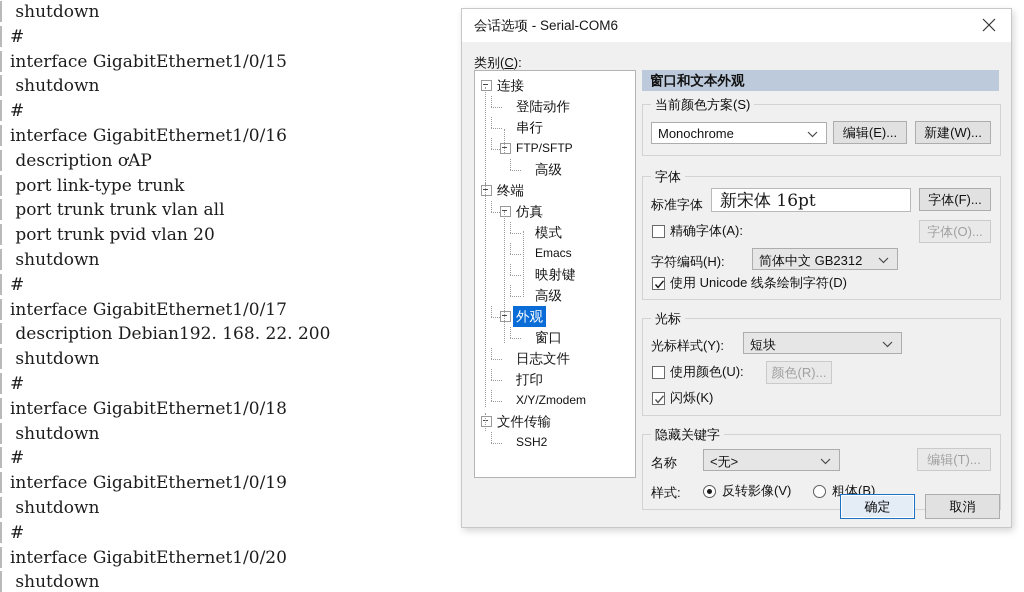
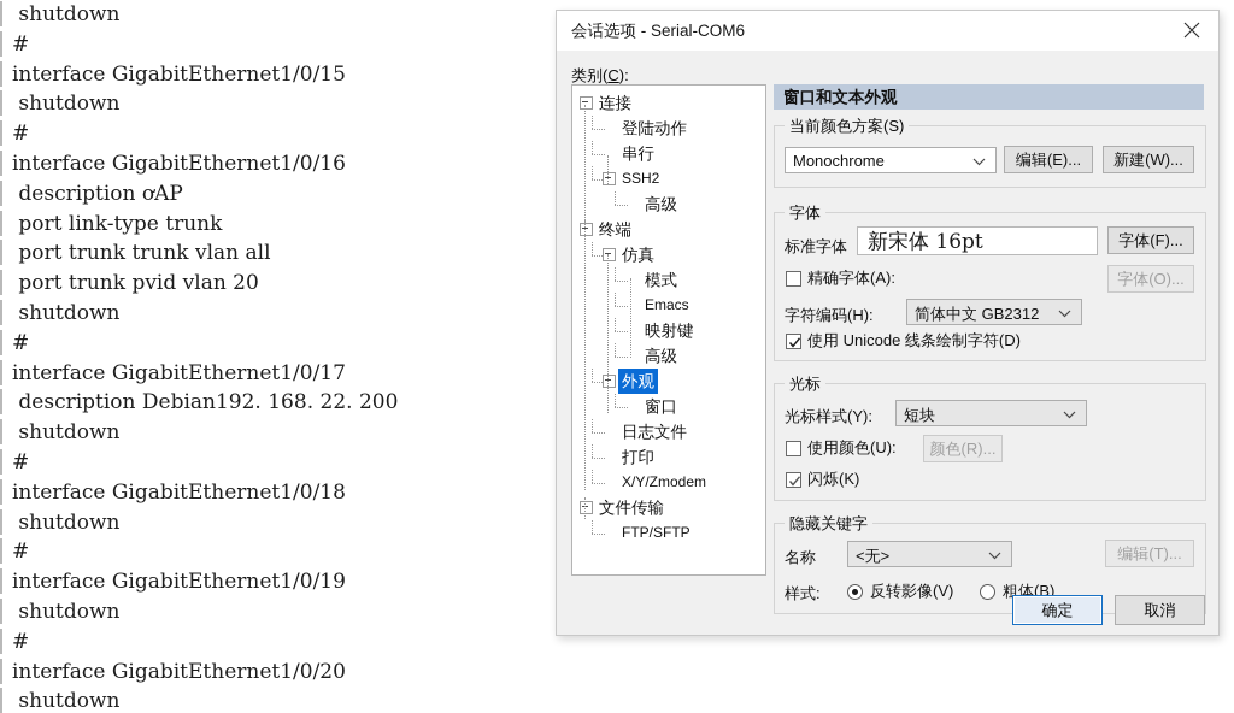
  shutdown
  #
  interface GigabitEthernet1/0/15
  shutdown
  #
  interface GigabitEthernet1/0/16
  description ơAP
  port link-type trunk
  port trunk trunk vlan all
  port trunk pvid vlan 20
  shutdown
  #
  interface GigabitEthernet1/0/17
  description Debian192. 168. 22. 200
  shutdown
  #
  interface GigabitEthernet1/0/18
  shutdown
  #
  interface GigabitEthernet1/0/19
  shutdown
  #
  interface GigabitEthernet1/0/20
  shutdown
  会话选项 - Serial-COM6
  类别(C):
  连接
  登陆动作
  串行
- FTP/SFTP
+ SSH2
  高级
  终端
  仿真
  模式
  Emacs
  映射键
  高级
  外观
  窗口
  日志文件
  打印
  X/Y/Zmodem
  文件传输
- SSH2
+ FTP/SFTP
  窗口和文本外观
  当前颜色方案(S)
  Monochrome
  编辑(E)...
  新建(W)...
  字体
  标准字体
  新宋体 16pt
  字体(F)...
  精确字体(A):
  字体(O)...
  字符编码(H):
  简体中文 GB2312
  使用 Unicode 线条绘制字符(D)
  光标
  光标样式(Y):
  短块
  使用颜色(U):
  颜色(R)...
  闪烁(K)
  隐藏关键字
  名称
  <无>
  编辑(T)...
  样式:
  反转影像(V)
  粗体(B)
  确定
  取消
